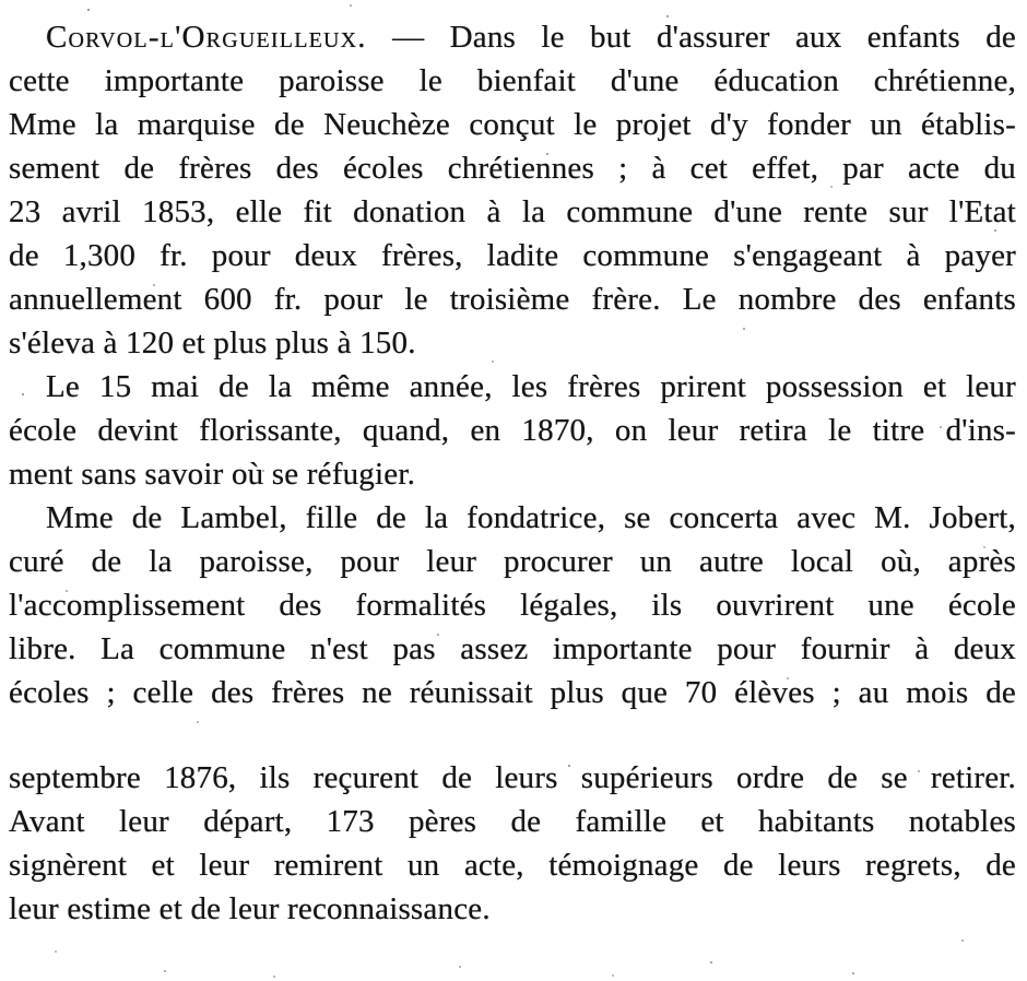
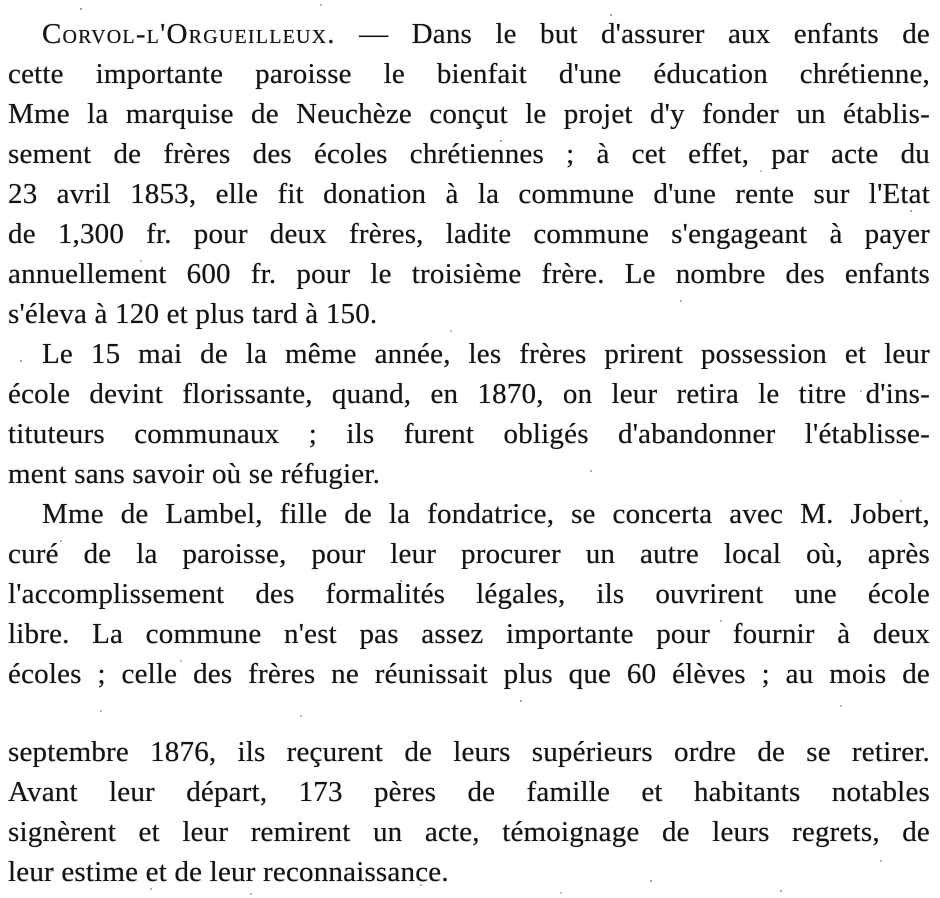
  Corvol-l'Orgueilleux. — Dans le but d'assurer aux enfants de
  cette importante paroisse le bienfait d'une éducation chrétienne,
  Mme la marquise de Neuchèze conçut le projet d'y fonder un établis-
  sement de frères des écoles chrétiennes ; à cet effet, par acte du
  23 avril 1853, elle fit donation à la commune d'une rente sur l'Etat
  de 1,300 fr. pour deux frères, ladite commune s'engageant à payer
  annuellement 600 fr. pour le troisième frère. Le nombre des enfants
- s'éleva à 120 et plus plus à 150.
+ s'éleva à 120 et plus tard à 150.
  Le 15 mai de la même année, les frères prirent possession et leur
  école devint florissante, quand, en 1870, on leur retira le titre d'ins-
+ tituteurs communaux ; ils furent obligés d'abandonner l'établisse-
  ment sans savoir où se réfugier.
  Mme de Lambel, fille de la fondatrice, se concerta avec M. Jobert,
  curé de la paroisse, pour leur procurer un autre local où, après
  l'accomplissement des formalités légales, ils ouvrirent une école
  libre. La commune n'est pas assez importante pour fournir à deux
- écoles ; celle des frères ne réunissait plus que 70 élèves ; au mois de
+ écoles ; celle des frères ne réunissait plus que 60 élèves ; au mois de
  septembre 1876, ils reçurent de leurs supérieurs ordre de se retirer.
  Avant leur départ, 173 pères de famille et habitants notables
  signèrent et leur remirent un acte, témoignage de leurs regrets, de
  leur estime et de leur reconnaissance.
